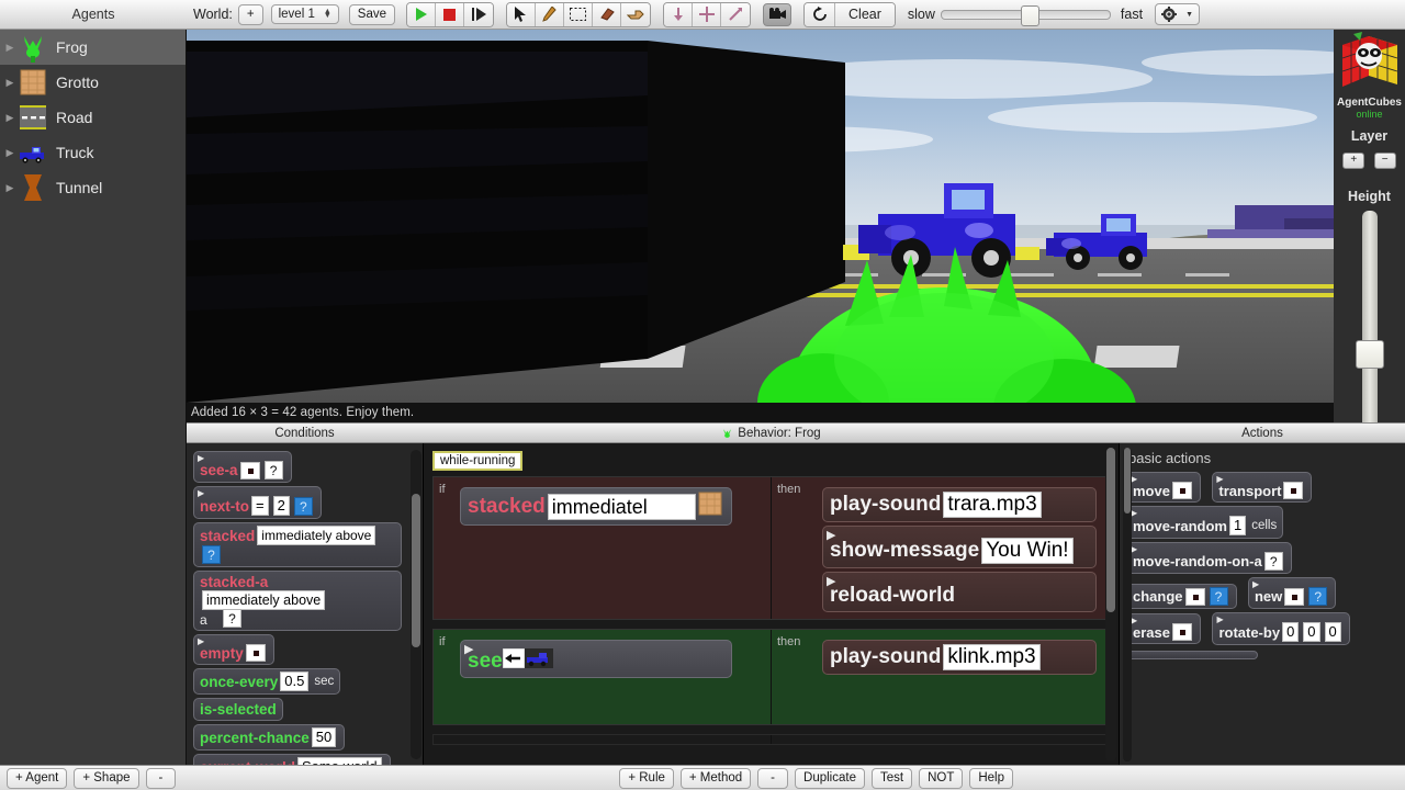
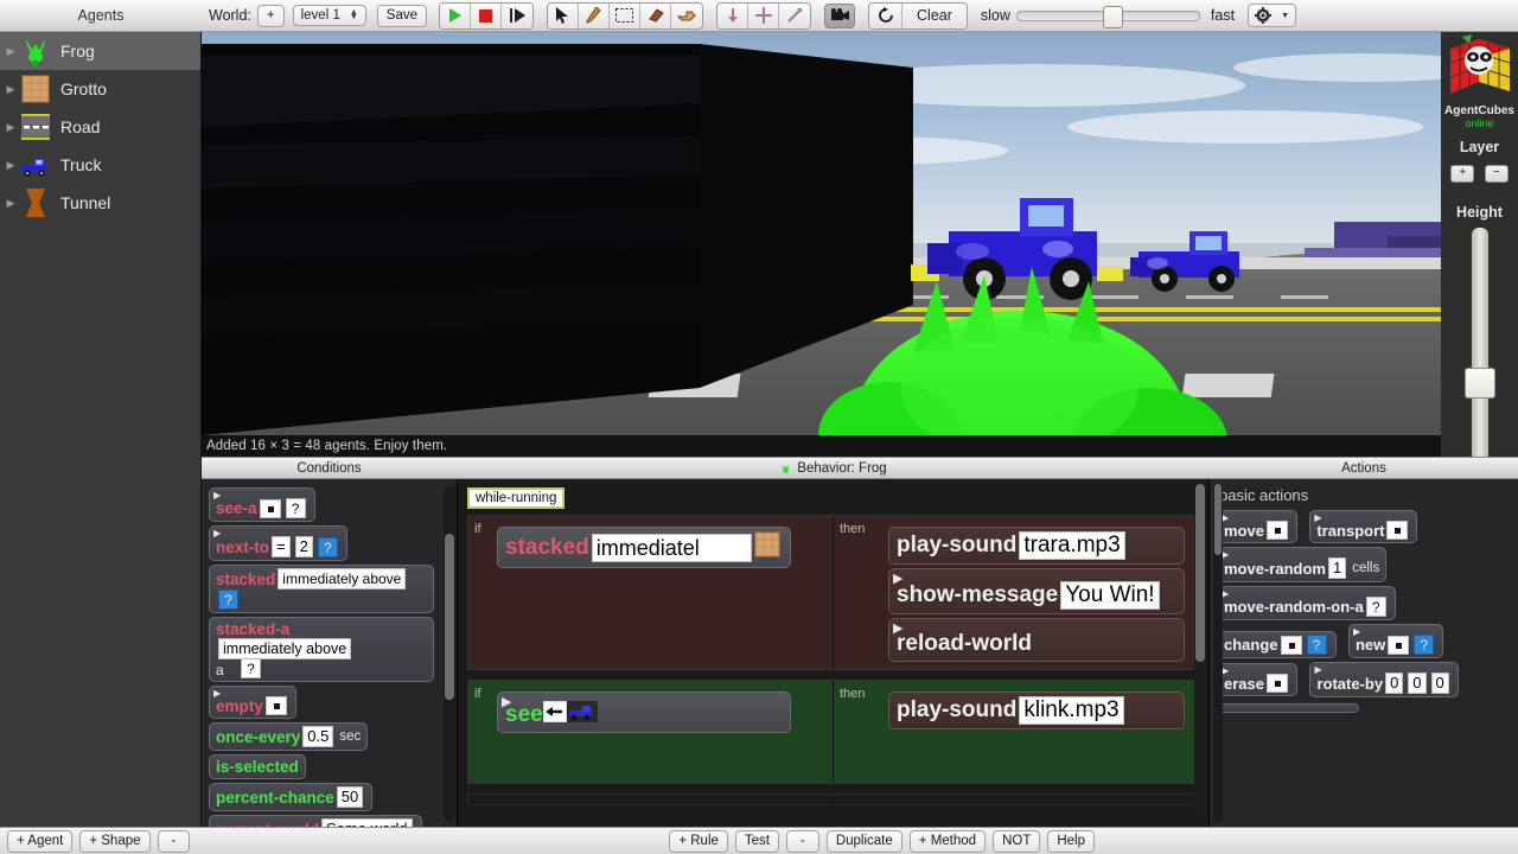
  Agents
  World:
  +
  level 1
  Save
  Clear
  slow
  fast
  ▶
  Frog
  ▶
  Grotto
  ▶
  Road
  ▶
  Truck
  ▶
  Tunnel
- Added 16 × 3 = 42 agents. Enjoy them.
+ Added 16 × 3 = 48 agents. Enjoy them.
  AgentCubes
  online
  Layer
  + −
  Height
  Conditions
  Behavior: Frog
  Actions
  ▶
  see-a
  ?
  ▶
  next-to
  =
  2
  ?
  stacked
  immediately above
  ?
  stacked-a
  immediately above
  a
  ?
  ▶
  empty
  once-every
  0.5
  sec
  is-selected
  percent-chance
  50
  while-running
  if
  stacked
  immediatel
  then
  play-sound
  trara.mp3
  ▶
  show-message
  You Win!
  ▶
  reload-world
  if
  ▶
  see
  then
  play-sound
  klink.mp3
  basic actions
  ▶
  move
  ▶
  transport
  ▶
  move-random
  1
  cells
  ▶
  move-random-on-a
  ?
  change
  ?
  ▶
  new
  ?
  ▶
  erase
  ▶
  rotate-by
  0
  0
  0
  + Agent
  + Shape
  -
  + Rule
- + Method
+ Test
  -
  Duplicate
- Test
+ + Method
  NOT
  Help
